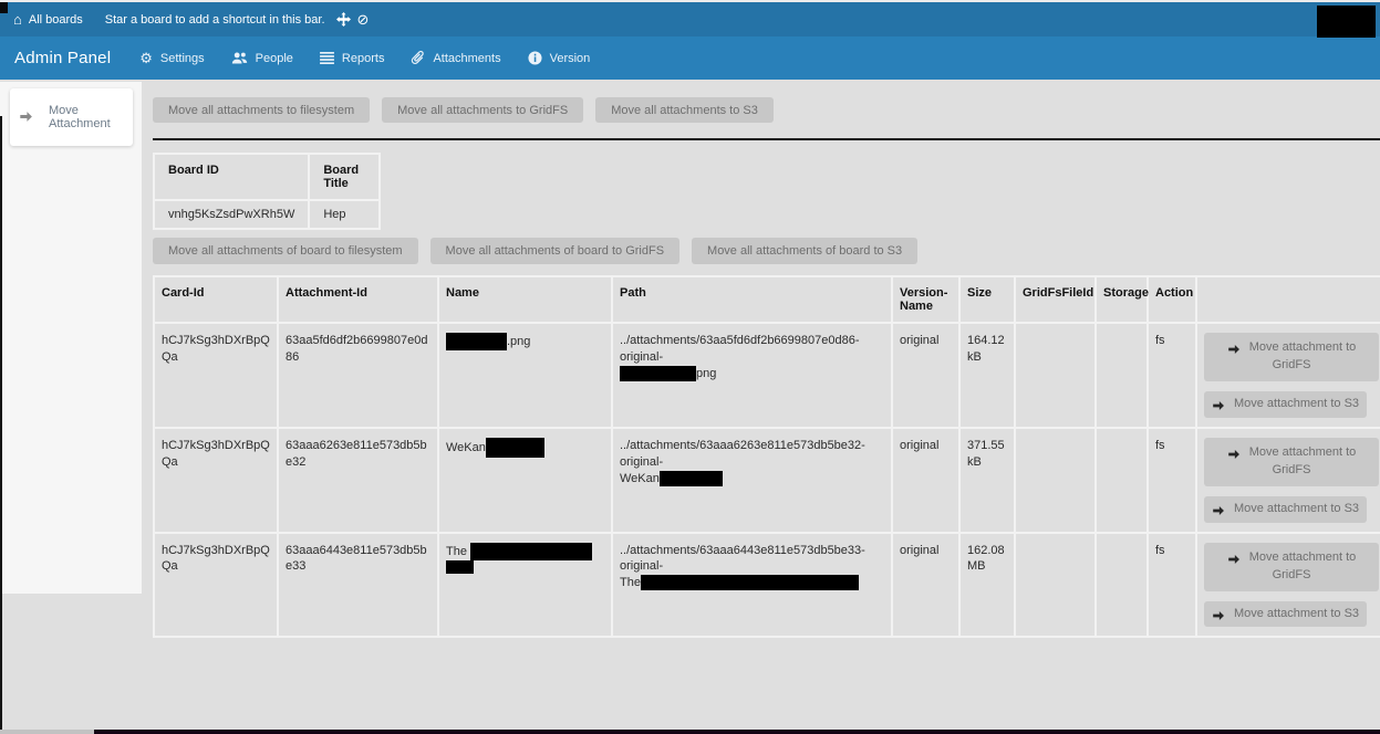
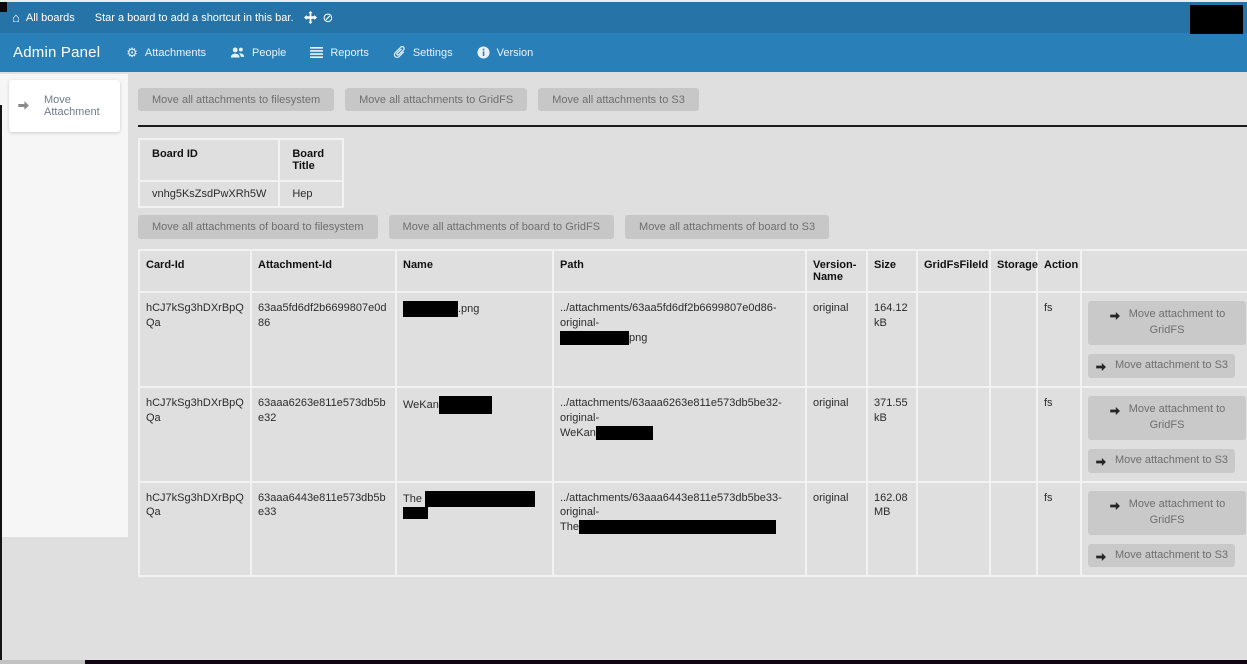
  ⌂
  All boards
  Star a board to add a shortcut in this bar.
  ⊘
  Admin Panel
  ⚙
- Settings
+ Attachments
  People
  Reports
- Attachments
+ Settings
  Version
  Move Attachment
  Move all attachments to filesystem
  Move all attachments to GridFS
  Move all attachments to S3
  Board ID	Board Title
  vnhg5KsZsdPwXRh5W	Hep
  Move all attachments of board to filesystem
  Move all attachments of board to GridFS
  Move all attachments of board to S3
  Card-Id	Attachment-Id	Name	Path	Version-Name	Size	GridFsFileId	Storage	Action
  hCJ7kSg3hDXrBpQQa	63aa5fd6df2b6699807e0d86	.png	../attachments/63aa5fd6df2b6699807e0d86-original-png	original	164.12 kB			fs	Move attachment to GridFS Move attachment to S3
  hCJ7kSg3hDXrBpQQa	63aaa6263e811e573db5be32	WeKan	../attachments/63aaa6263e811e573db5be32-original-WeKan	original	371.55 kB			fs	Move attachment to GridFS Move attachment to S3
  hCJ7kSg3hDXrBpQQa	63aaa6443e811e573db5be33	The	../attachments/63aaa6443e811e573db5be33-original-The	original	162.08 MB			fs	Move attachment to GridFS Move attachment to S3
